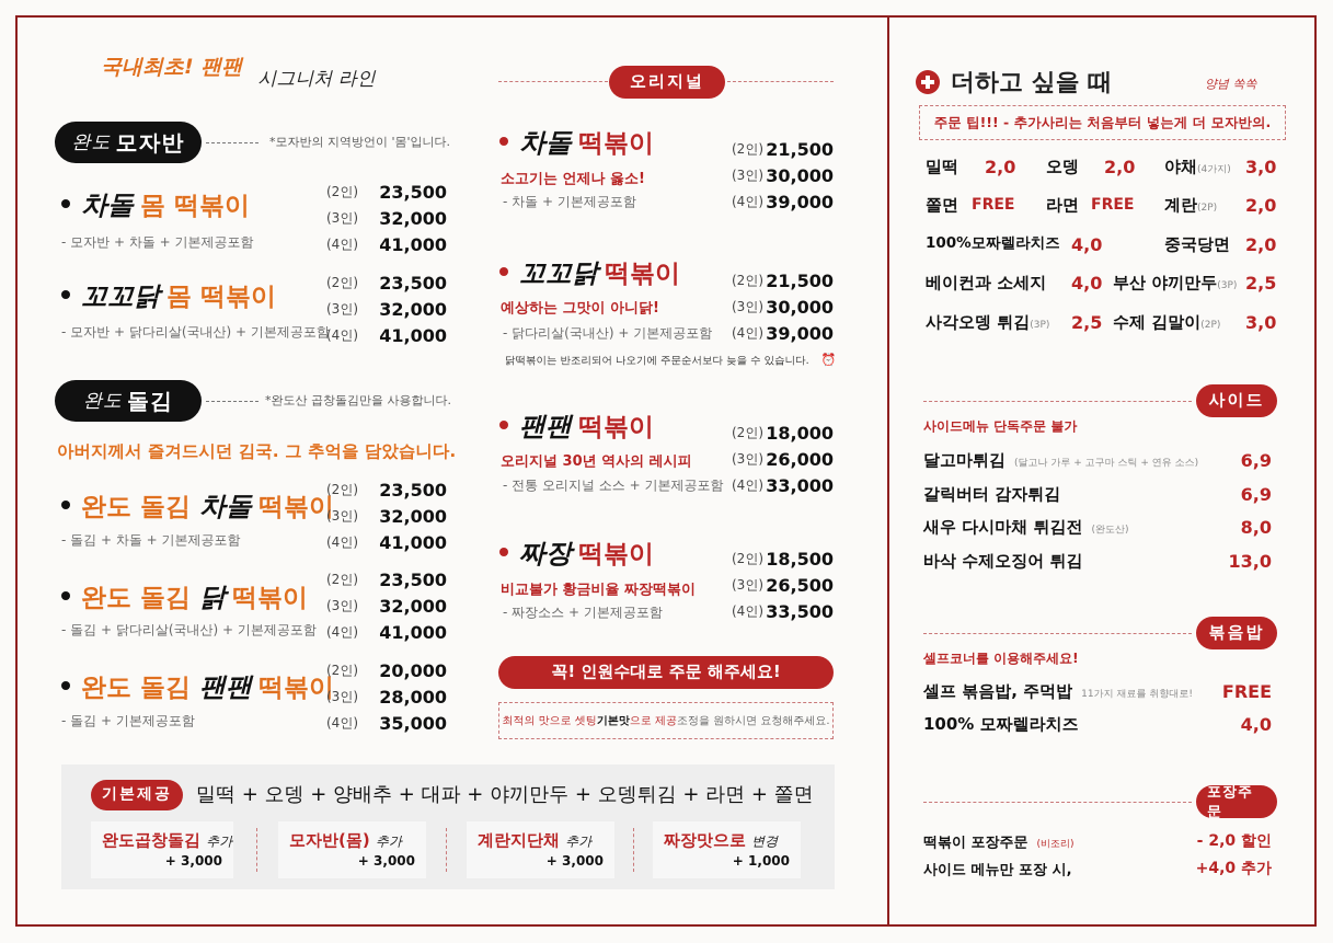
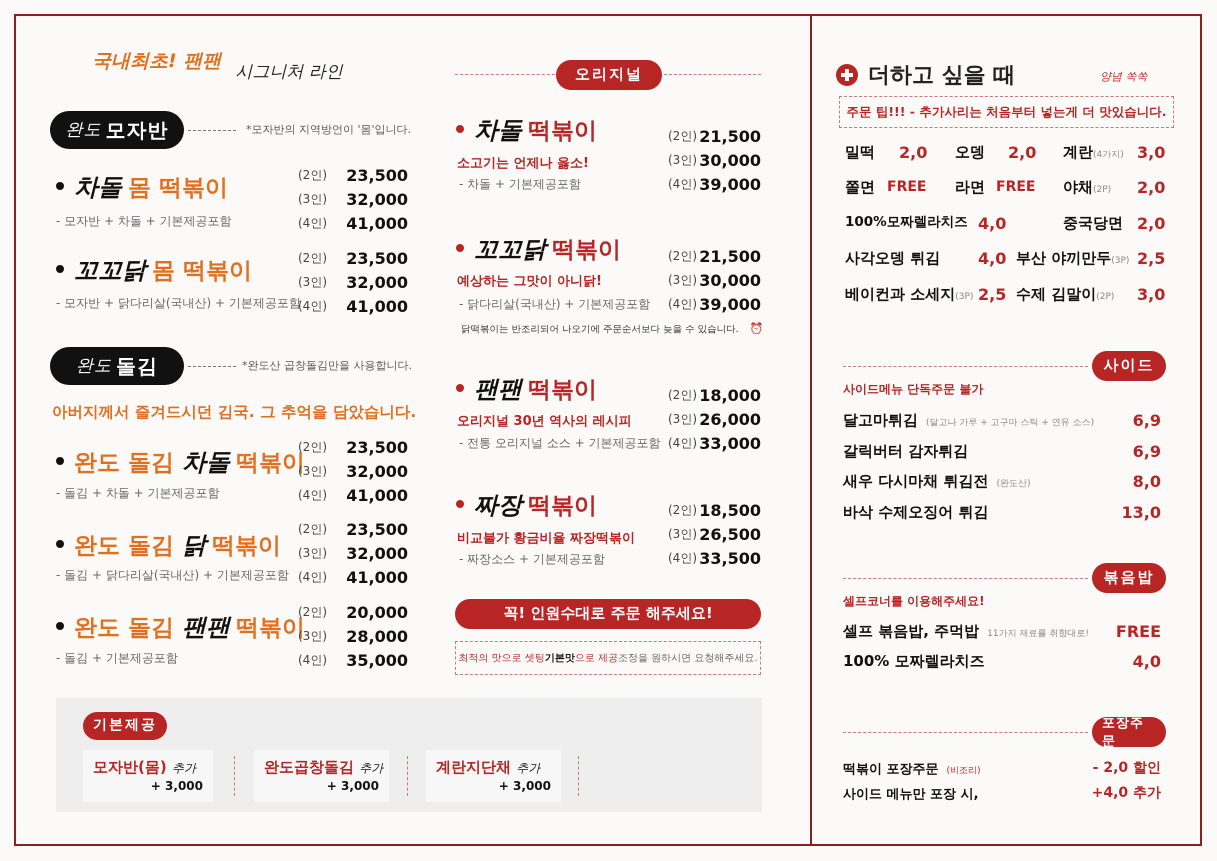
  국내최초! 팬팬 시그니처 라인
  완도
  모자반
  *모자반의 지역방언이 '몸'입니다.
  차돌 몸 떡볶이
  - 모자반 + 차돌 + 기본제공포함
  (2인)
  23,500
  (3인)
  32,000
  (4인)
  41,000
  꼬꼬닭 몸 떡볶이
  - 모자반 + 닭다리살(국내산) + 기본제공포함
  (2인)
  23,500
  (3인)
  32,000
  (4인)
  41,000
  완도
  돌김
  *완도산 곱창돌김만을 사용합니다.
  아버지께서 즐겨드시던 김국. 그 추억을 담았습니다.
  완도 돌김 차돌 떡볶이
  - 돌김 + 차돌 + 기본제공포함
  (2인)
  23,500
  (3인)
  32,000
  (4인)
  41,000
  완도 돌김 닭 떡볶이
  - 돌김 + 닭다리살(국내산) + 기본제공포함
  (2인)
  23,500
  (3인)
  32,000
  (4인)
  41,000
  완도 돌김 팬팬 떡볶이
  - 돌김 + 기본제공포함
  (2인)
  20,000
  (3인)
  28,000
  (4인)
  35,000
  오리지널
  차돌 떡볶이
  소고기는 언제나 옳소!
  - 차돌 + 기본제공포함
  (2인)
  21,500
  (3인)
  30,000
  (4인)
  39,000
  꼬꼬닭 떡볶이
  예상하는 그맛이 아니닭!
  - 닭다리살(국내산) + 기본제공포함
  (2인)
  21,500
  (3인)
  30,000
  (4인)
  39,000
  닭떡볶이는 반조리되어 나오기에 주문순서보다 늦을 수 있습니다. ⏰
  팬팬 떡볶이
  오리지널 30년 역사의 레시피
  - 전통 오리지널 소스 + 기본제공포함
  (2인)
  18,000
  (3인)
  26,000
  (4인)
  33,000
  짜장 떡볶이
  비교불가 황금비율 짜장떡볶이
  - 짜장소스 + 기본제공포함
  (2인)
  18,500
  (3인)
  26,500
  (4인)
  33,500
  꼭! 인원수대로 주문 해주세요!
  최적의 맛으로 셋팅
  기본맛
  으로 제공
  조정을 원하시면 요청해주세요.
  기본제공
- 밀떡 + 오뎅 + 양배추 + 대파 + 야끼만두 + 오뎅튀김 + 라면 + 쫄면
- 완도곱창돌김 추가
+ 모자반(몸) 추가
  + 3,000
- 모자반(몸) 추가
+ 완도곱창돌김 추가
  + 3,000
  계란지단채 추가
  + 3,000
- 짜장맛으로 변경
- + 1,000
  더하고 싶을 때
  양념 쏙쏙
- 주문 팁!!! - 추가사리는 처음부터 넣는게 더 모자반의.
+ 주문 팁!!! - 추가사리는 처음부터 넣는게 더 맛있습니다.
  밀떡
  2,0
  오뎅
  2,0
- 야채(4가지)
+ 계란(4가지)
  3,0
  쫄면
  FREE
  라면
  FREE
- 계란(2P)
+ 야채(2P)
  2,0
  100%모짜렐라치즈
  4,0
  중국당면
  2,0
- 베이컨과 소세지
+ 사각오뎅 튀김
  4,0
  부산 야끼만두(3P)
  2,5
- 사각오뎅 튀김(3P)
+ 베이컨과 소세지(3P)
  2,5
  수제 김말이(2P)
  3,0
  사이드
  사이드메뉴 단독주문 불가
  달고마튀김 (달고나 가루 + 고구마 스틱 + 연유 소스)
  6,9
  갈릭버터 감자튀김
  6,9
  새우 다시마채 튀김전 (완도산)
  8,0
  바삭 수제오징어 튀김
  13,0
  볶음밥
  셀프코너를 이용해주세요!
  셀프 볶음밥, 주먹밥 11가지 재료를 취향대로!
  FREE
  100% 모짜렐라치즈
  4,0
  포장주문
  떡볶이 포장주문 (비조리)
  - 2,0 할인
  사이드 메뉴만 포장 시,
  +4,0 추가
